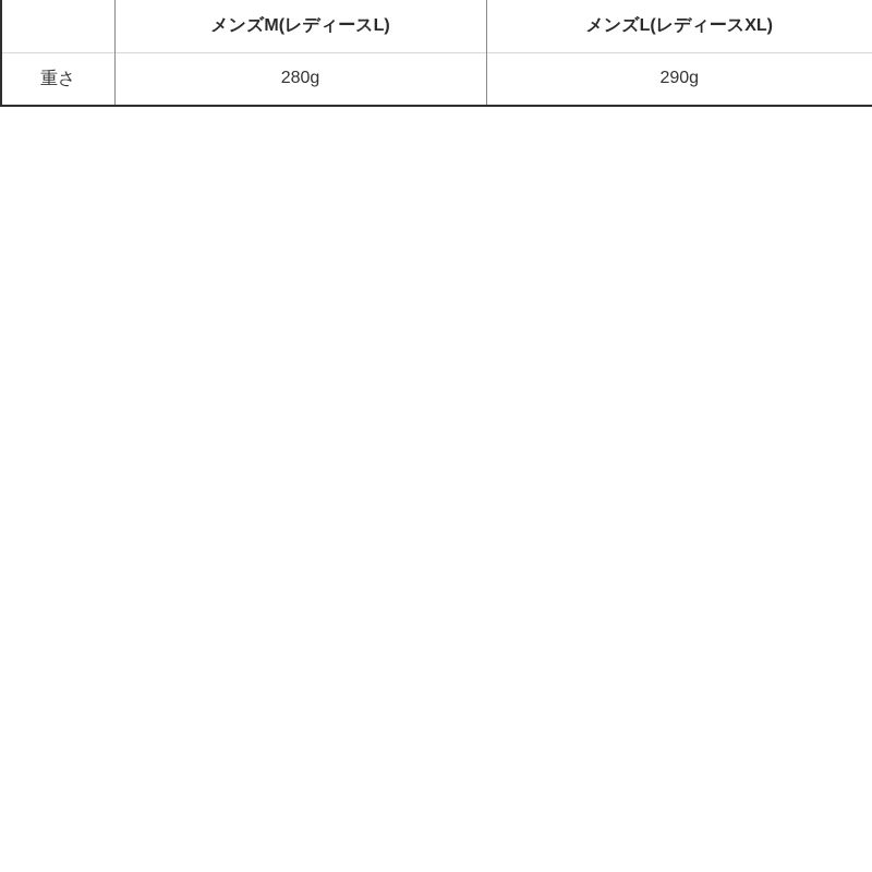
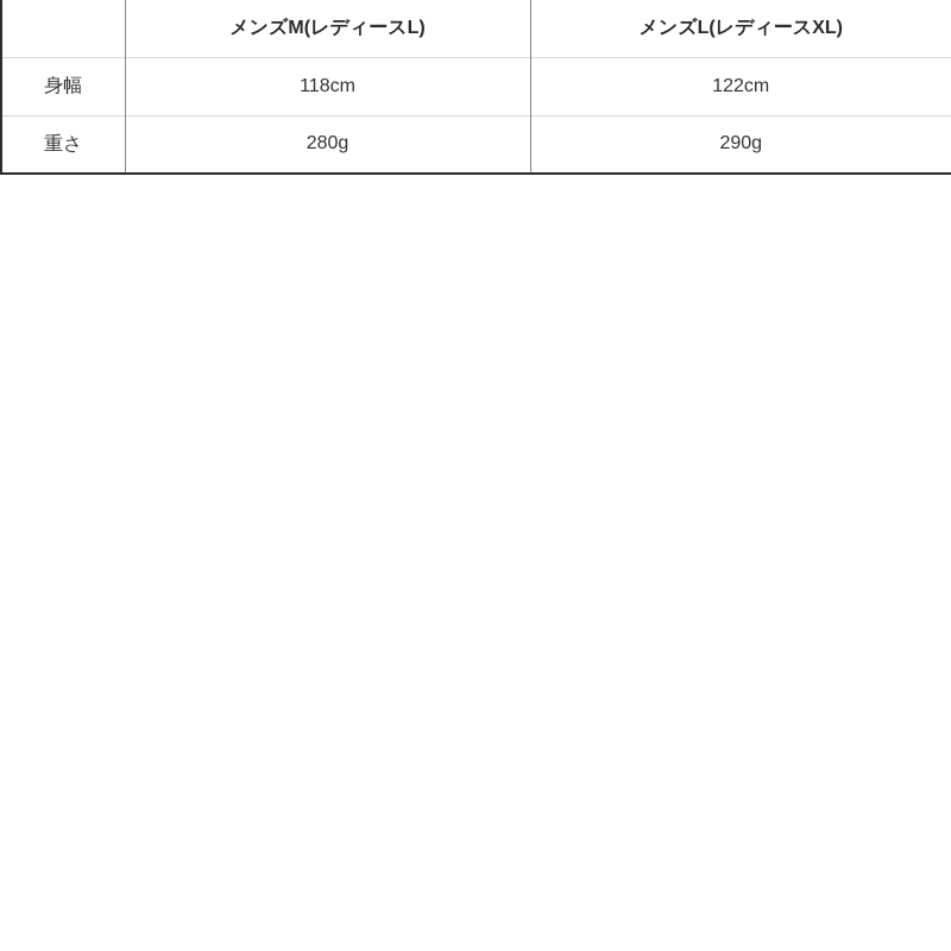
  	メンズM(レディースL)	メンズL(レディースXL)
+ 身幅	118cm	122cm
  重さ	280g	290g
